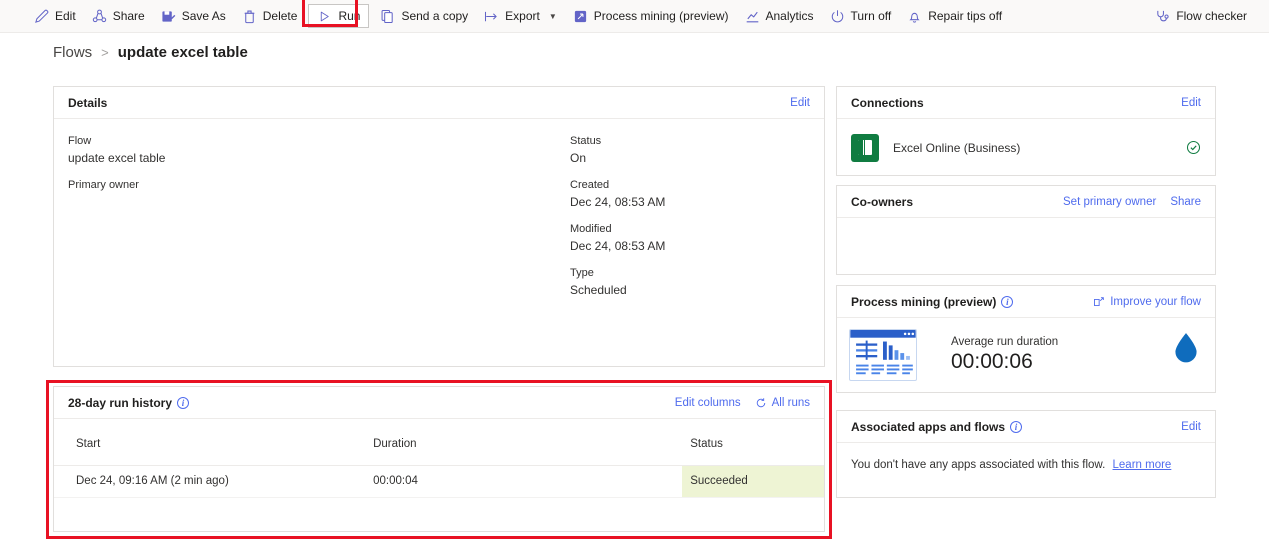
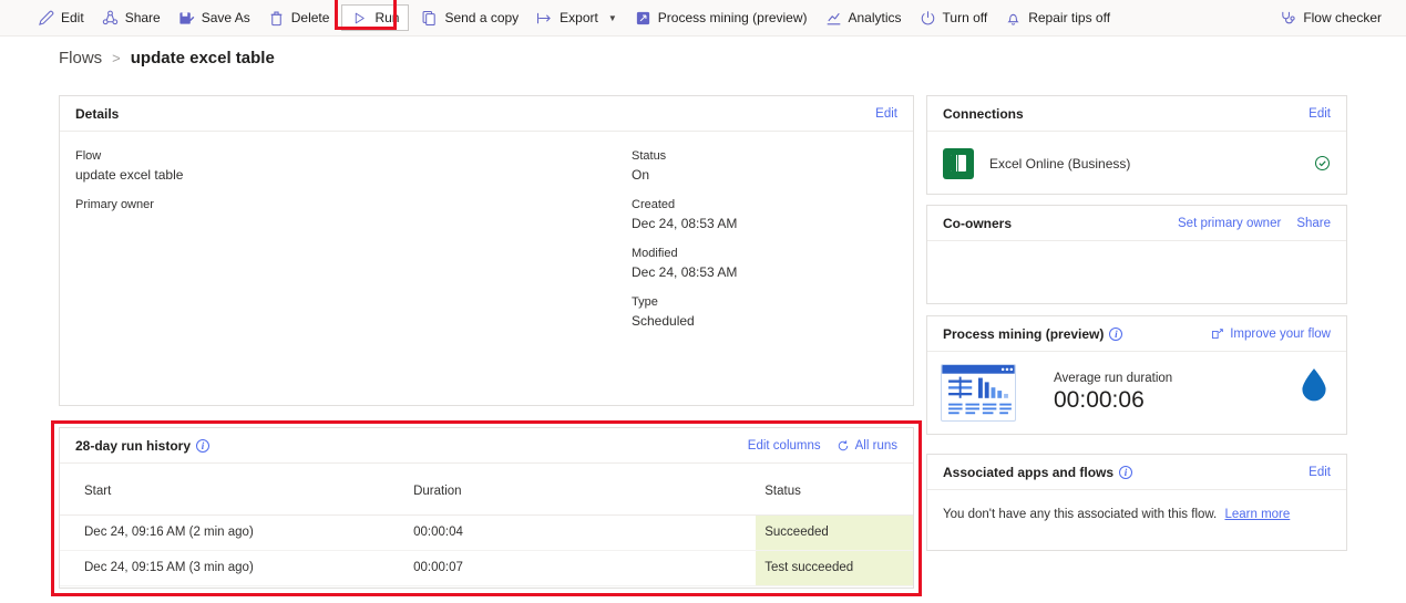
  Edit
  Share
  Save As
  Delete
  Run
  Send a copy
  Export
  ▼
  Process mining (preview)
  Analytics
  Turn off
  Repair tips off
  Flow checker
  Flows
  >
  update excel table
  Details
  Edit
  Flow
  update excel table
  Primary owner
  Status
  On
  Created
  Dec 24, 08:53 AM
  Modified
  Dec 24, 08:53 AM
  Type
  Scheduled
  28-day run history
  i
  Edit columns
  All runs
  Start	Duration	Status
  Dec 24, 09:16 AM (2 min ago)	00:00:04	Succeeded
+ Dec 24, 09:15 AM (3 min ago)	00:00:07	Test succeeded
  Connections
  Edit
  Excel Online (Business)
  Co-owners
  Set primary owner
  Share
  Process mining (preview)
  i
  Improve your flow
  Average run duration
  00:00:06
  Associated apps and flows
  i
  Edit
- You don't have any apps associated with this flow. Learn more
+ You don't have any this associated with this flow. Learn more
